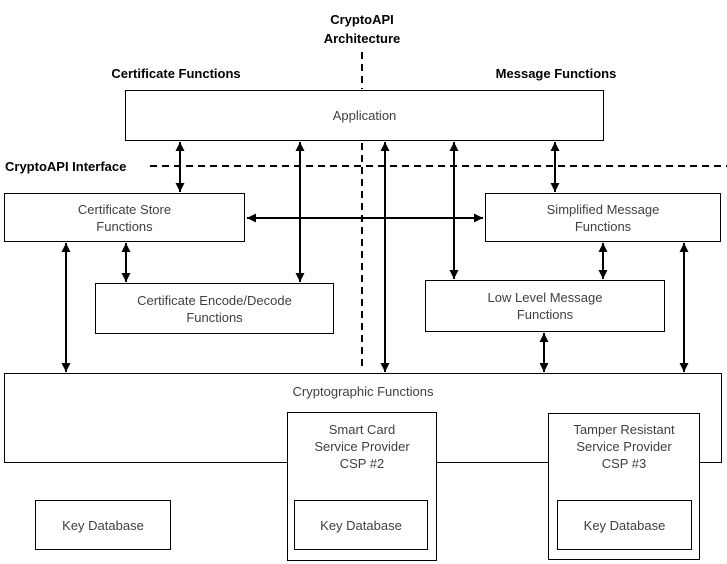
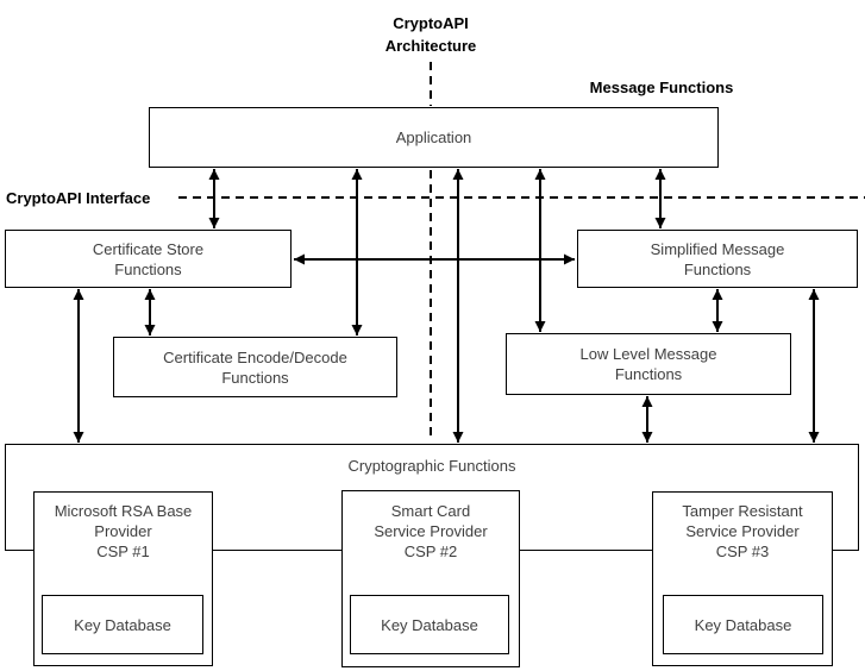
  CryptoAPI
  Architecture
- Certificate Functions
  Message Functions
  CryptoAPI Interface
  Application
  Certificate Store
  Functions
  Simplified Message
  Functions
  Certificate Encode/Decode
  Functions
  Low Level Message
  Functions
  Cryptographic Functions
+ Microsoft RSA Base
+ Provider
+ CSP #1
  Smart Card
  Service Provider
  CSP #2
  Tamper Resistant
  Service Provider
  CSP #3
  Key Database
  Key Database
  Key Database
